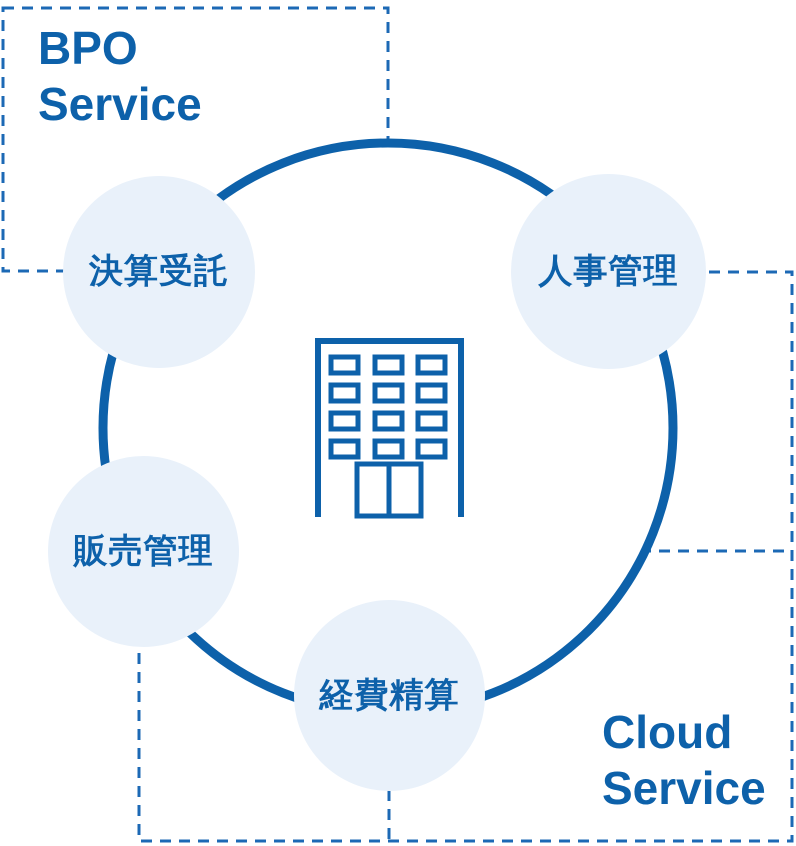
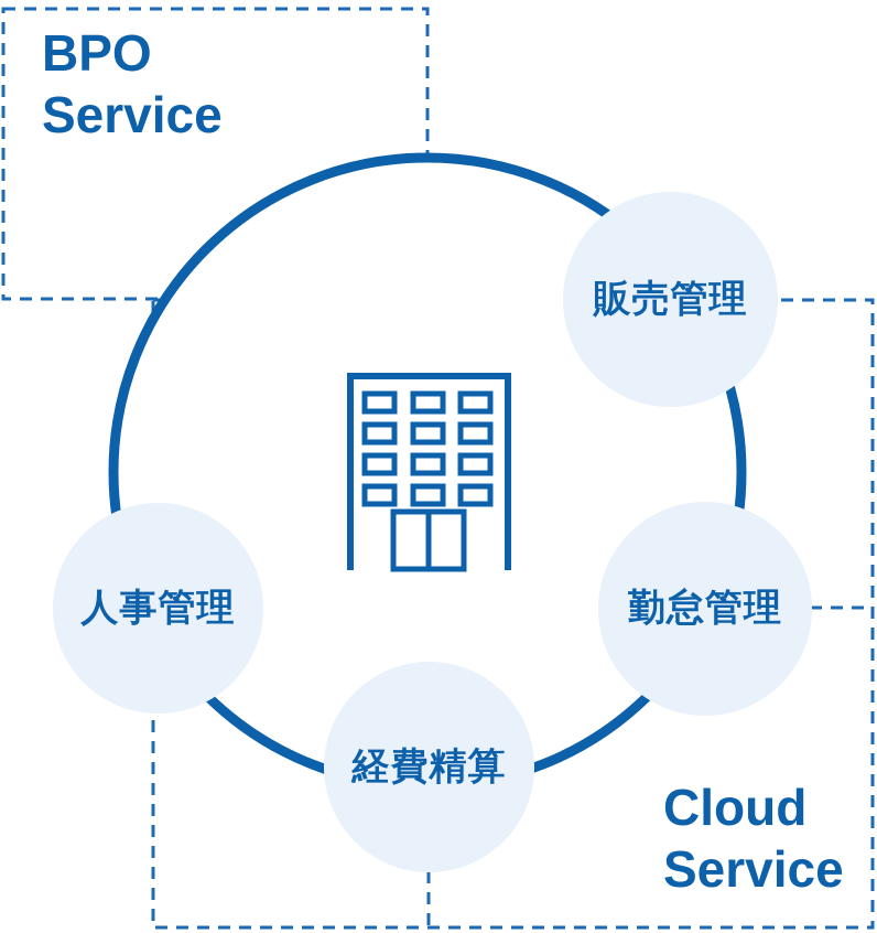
- 人事管理
+ 販売管理
+ 勤怠管理
  経費精算
- 販売管理
+ 人事管理
- 決算受託
  BPO
  Service
  Cloud
  Service
